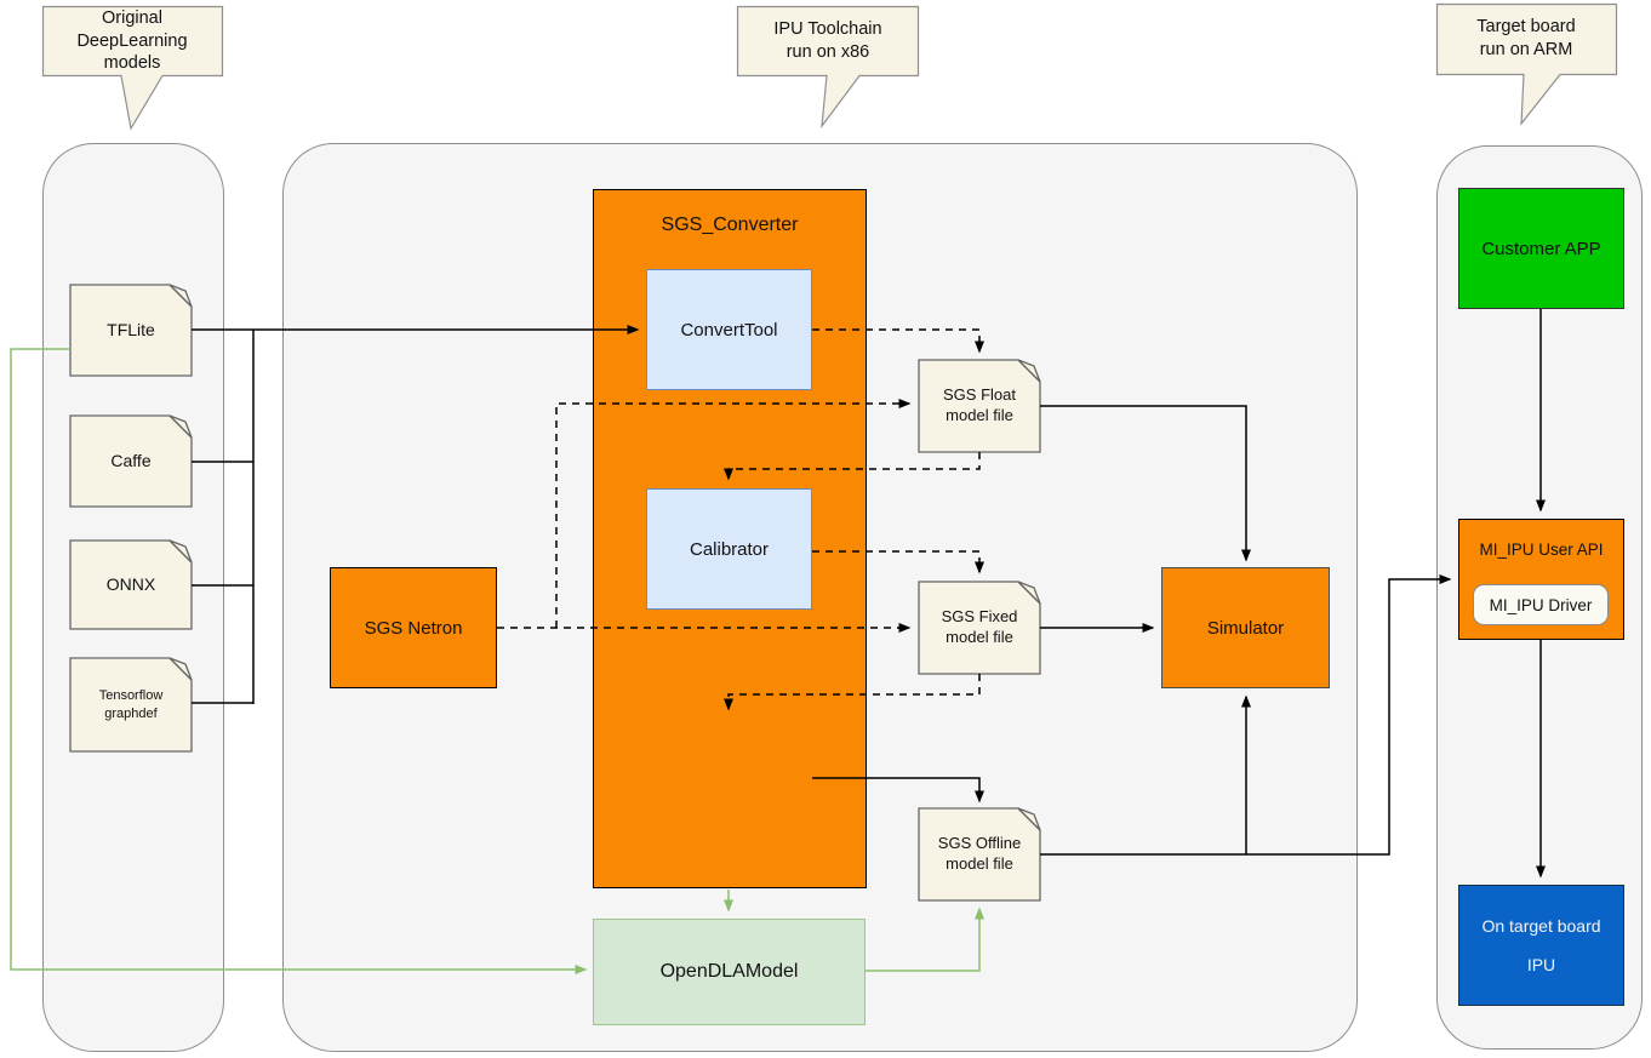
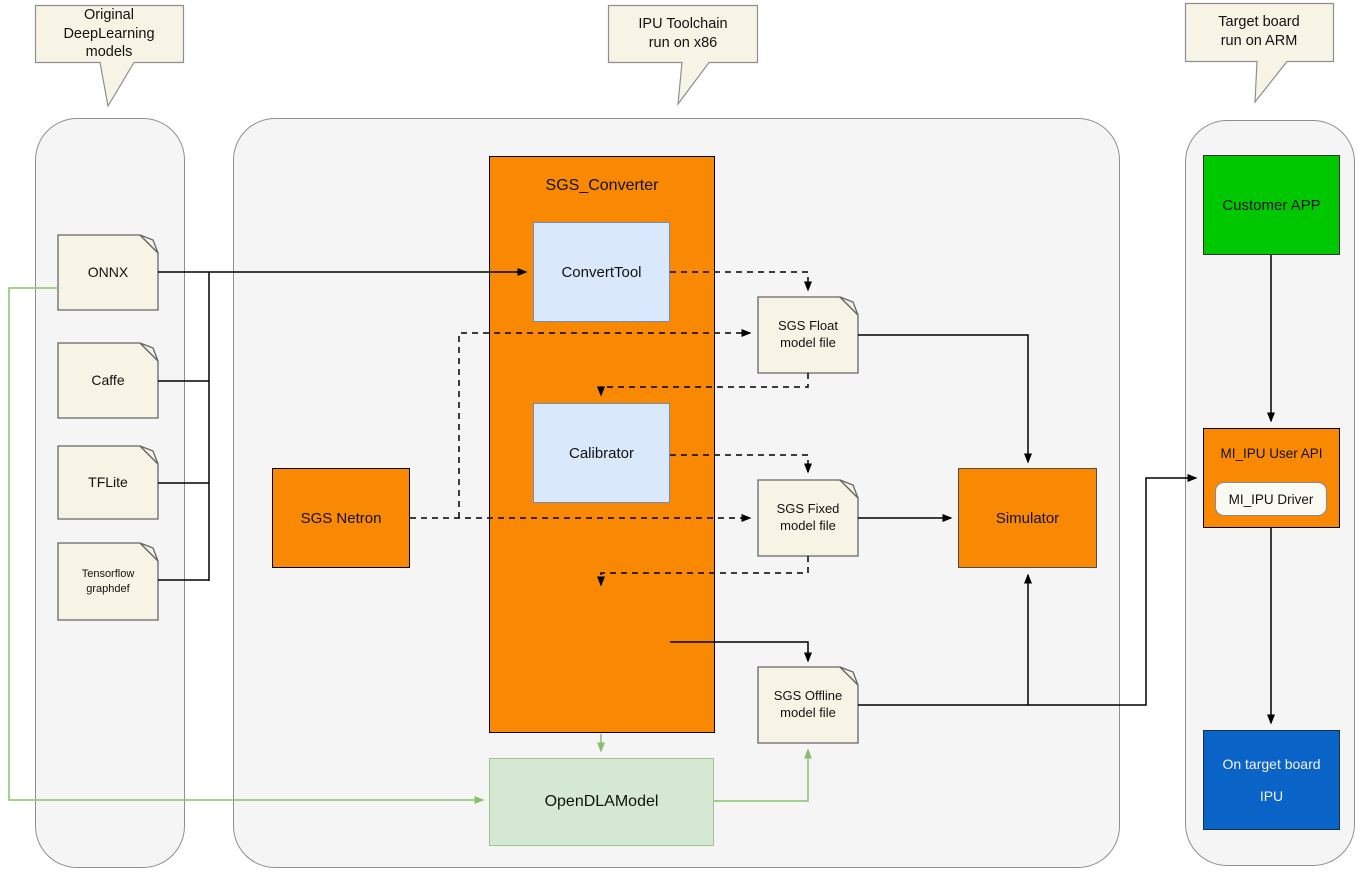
  Original
  DeepLearning
  models
  IPU Toolchain
  run on x86
  Target board
  run on ARM
- TFLite
+ ONNX
  Caffe
- ONNX
+ TFLite
  Tensorflow
  graphdef
  SGS_Converter
  ConvertTool
  Calibrator
  SGS Netron
  SGS Float
  model file
  SGS Fixed
  model file
  SGS Offline
  model file
  Simulator
  OpenDLAModel
  Customer APP
  MI_IPU User API
  MI_IPU Driver
  On target board
  IPU
